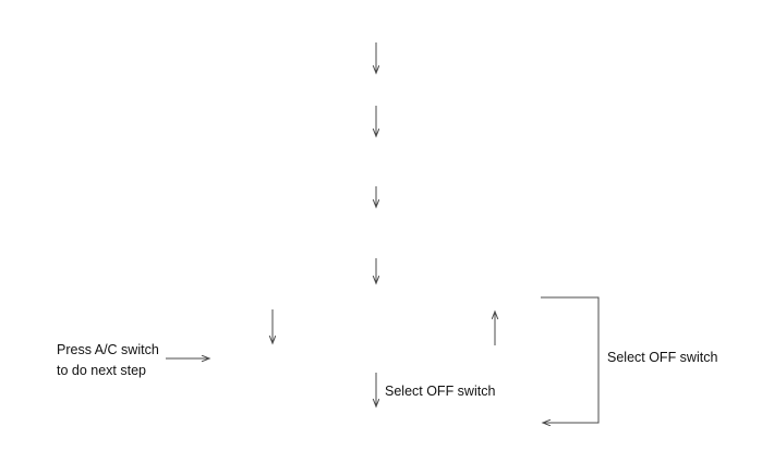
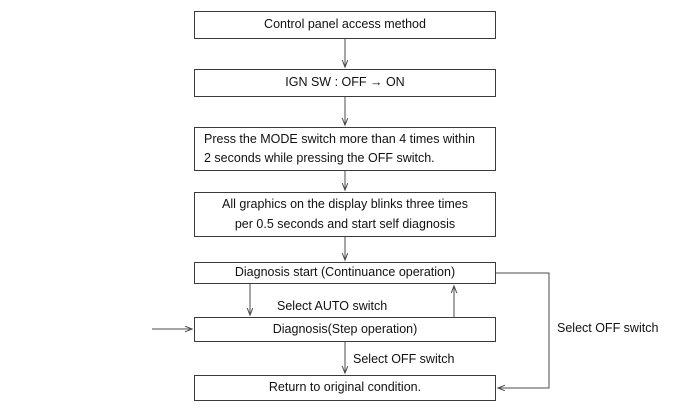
+ Control panel access method
+ IGN SW : OFF → ON
+ Press the MODE switch more than 4 times within
+ 2 seconds while pressing the OFF switch.
+ All graphics on the display blinks three times
+ per 0.5 seconds and start self diagnosis
+ Diagnosis start (Continuance operation)
+ Diagnosis(Step operation)
+ Return to original condition.
+ Select AUTO switch
  Select OFF switch
  Select OFF switch
- Press A/C switch
- to do next step
